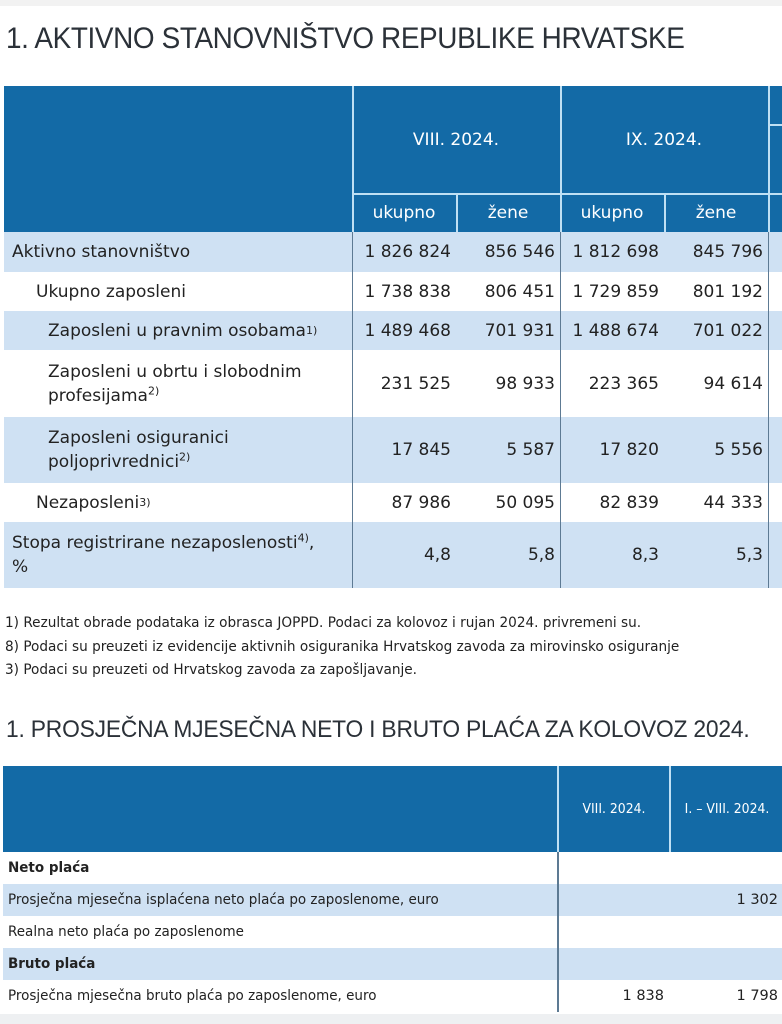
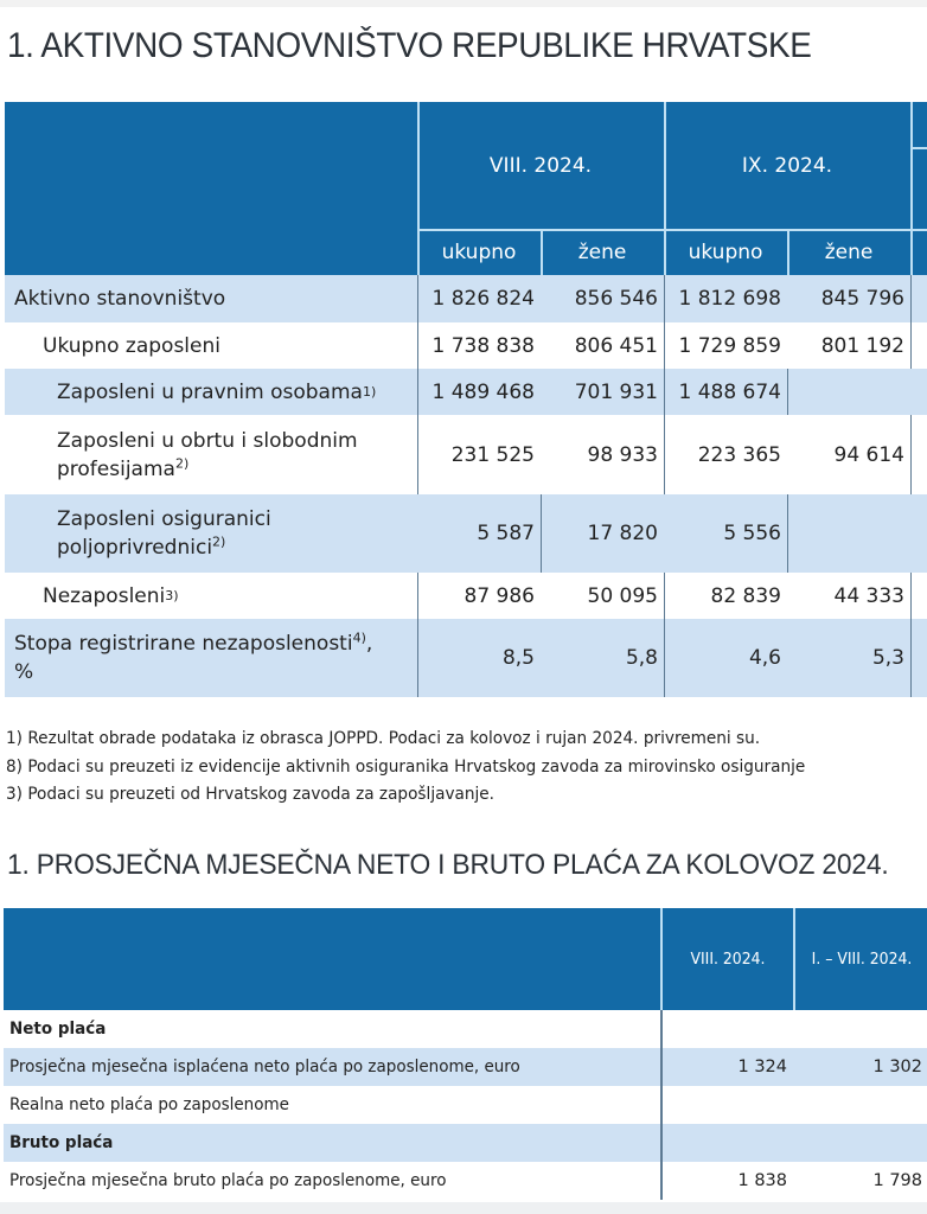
  1. AKTIVNO STANOVNIŠTVO REPUBLIKE HRVATSKE
  VIII. 2024.
  IX. 2024.
  ukupno
  žene
  ukupno
  žene
  Aktivno stanovništvo
  1 826 824
  856 546
  1 812 698
  845 796
  Ukupno zaposleni
  1 738 838
  806 451
  1 729 859
  801 192
  Zaposleni u pravnim osobama
  1)
  1 489 468
  701 931
  1 488 674
- 701 022
  Zaposleni u obrtu i slobodnim
  profesijama2)
  231 525
  98 933
  223 365
  94 614
  Zaposleni osiguranici
  poljoprivrednici2)
- 17 845
  5 587
  17 820
  5 556
  Nezaposleni
  3)
  87 986
  50 095
  82 839
  44 333
  Stopa registrirane nezaposlenosti4),
  %
- 4,8
+ 8,5
  5,8
- 8,3
+ 4,6
  5,3
  1) Rezultat obrade podataka iz obrasca JOPPD. Podaci za kolovoz i rujan 2024. privremeni su.
  8) Podaci su preuzeti iz evidencije aktivnih osiguranika Hrvatskog zavoda za mirovinsko osiguranje
  3) Podaci su preuzeti od Hrvatskog zavoda za zapošljavanje.
  1. PROSJEČNA MJESEČNA NETO I BRUTO PLAĆA ZA KOLOVOZ 2024.
  VIII. 2024.
  I. – VIII. 2024.
  Neto plaća
  Prosječna mjesečna isplaćena neto plaća po zaposlenome, euro
+ 1 324
  1 302
  Realna neto plaća po zaposlenome
  Bruto plaća
  Prosječna mjesečna bruto plaća po zaposlenome, euro
  1 838
  1 798
